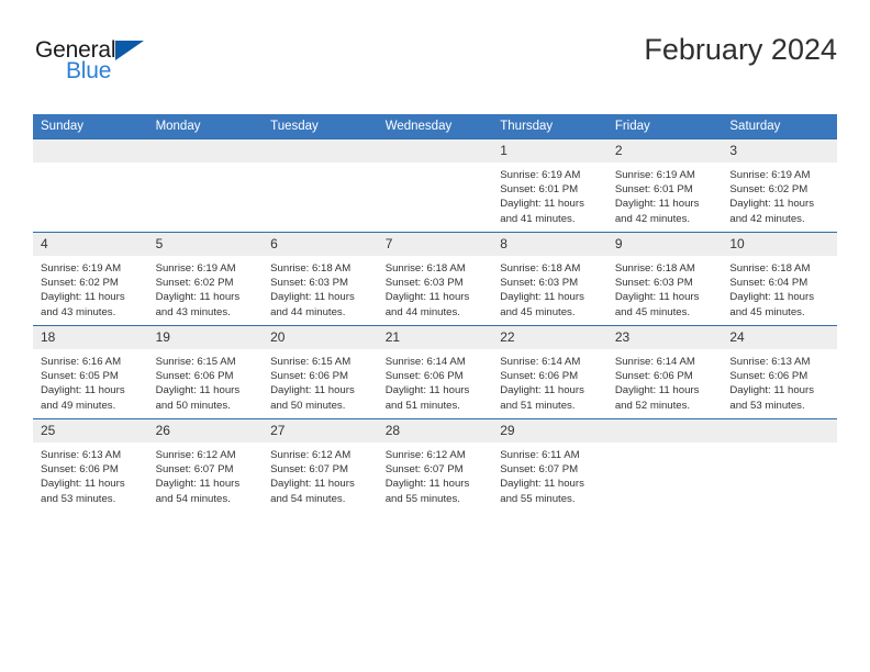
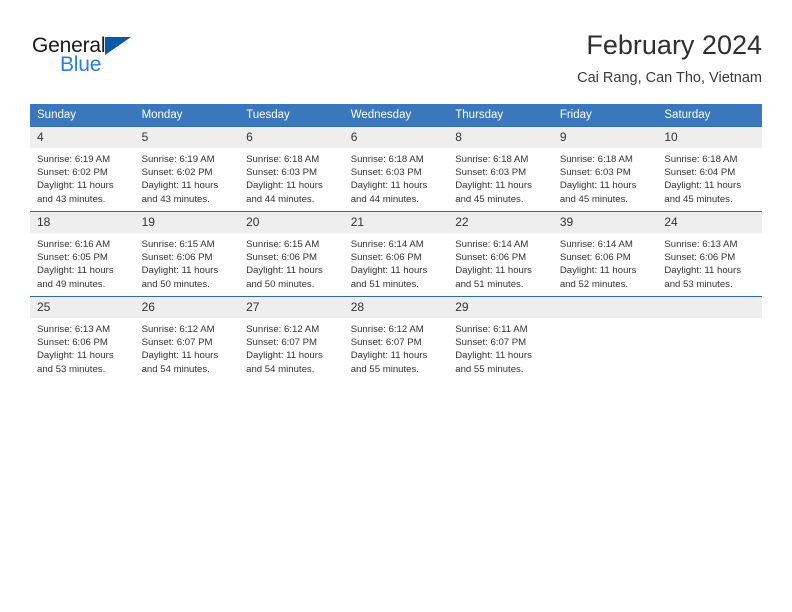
  General
  Blue
  February 2024
+ Cai Rang, Can Tho, Vietnam
  Sunday	Monday	Tuesday	Wednesday	Thursday	Friday	Saturday
- 				1Sunrise: 6:19 AMSunset: 6:01 PMDaylight: 11 hoursand 41 minutes.	2Sunrise: 6:19 AMSunset: 6:01 PMDaylight: 11 hoursand 42 minutes.	3Sunrise: 6:19 AMSunset: 6:02 PMDaylight: 11 hoursand 42 minutes.
- 4Sunrise: 6:19 AMSunset: 6:02 PMDaylight: 11 hoursand 43 minutes.	5Sunrise: 6:19 AMSunset: 6:02 PMDaylight: 11 hoursand 43 minutes.	6Sunrise: 6:18 AMSunset: 6:03 PMDaylight: 11 hoursand 44 minutes.	7Sunrise: 6:18 AMSunset: 6:03 PMDaylight: 11 hoursand 44 minutes.	8Sunrise: 6:18 AMSunset: 6:03 PMDaylight: 11 hoursand 45 minutes.	9Sunrise: 6:18 AMSunset: 6:03 PMDaylight: 11 hoursand 45 minutes.	10Sunrise: 6:18 AMSunset: 6:04 PMDaylight: 11 hoursand 45 minutes.
+ 4Sunrise: 6:19 AMSunset: 6:02 PMDaylight: 11 hoursand 43 minutes.	5Sunrise: 6:19 AMSunset: 6:02 PMDaylight: 11 hoursand 43 minutes.	6Sunrise: 6:18 AMSunset: 6:03 PMDaylight: 11 hoursand 44 minutes.	6Sunrise: 6:18 AMSunset: 6:03 PMDaylight: 11 hoursand 44 minutes.	8Sunrise: 6:18 AMSunset: 6:03 PMDaylight: 11 hoursand 45 minutes.	9Sunrise: 6:18 AMSunset: 6:03 PMDaylight: 11 hoursand 45 minutes.	10Sunrise: 6:18 AMSunset: 6:04 PMDaylight: 11 hoursand 45 minutes.
- 18Sunrise: 6:16 AMSunset: 6:05 PMDaylight: 11 hoursand 49 minutes.	19Sunrise: 6:15 AMSunset: 6:06 PMDaylight: 11 hoursand 50 minutes.	20Sunrise: 6:15 AMSunset: 6:06 PMDaylight: 11 hoursand 50 minutes.	21Sunrise: 6:14 AMSunset: 6:06 PMDaylight: 11 hoursand 51 minutes.	22Sunrise: 6:14 AMSunset: 6:06 PMDaylight: 11 hoursand 51 minutes.	23Sunrise: 6:14 AMSunset: 6:06 PMDaylight: 11 hoursand 52 minutes.	24Sunrise: 6:13 AMSunset: 6:06 PMDaylight: 11 hoursand 53 minutes.
+ 18Sunrise: 6:16 AMSunset: 6:05 PMDaylight: 11 hoursand 49 minutes.	19Sunrise: 6:15 AMSunset: 6:06 PMDaylight: 11 hoursand 50 minutes.	20Sunrise: 6:15 AMSunset: 6:06 PMDaylight: 11 hoursand 50 minutes.	21Sunrise: 6:14 AMSunset: 6:06 PMDaylight: 11 hoursand 51 minutes.	22Sunrise: 6:14 AMSunset: 6:06 PMDaylight: 11 hoursand 51 minutes.	39Sunrise: 6:14 AMSunset: 6:06 PMDaylight: 11 hoursand 52 minutes.	24Sunrise: 6:13 AMSunset: 6:06 PMDaylight: 11 hoursand 53 minutes.
  25Sunrise: 6:13 AMSunset: 6:06 PMDaylight: 11 hoursand 53 minutes.	26Sunrise: 6:12 AMSunset: 6:07 PMDaylight: 11 hoursand 54 minutes.	27Sunrise: 6:12 AMSunset: 6:07 PMDaylight: 11 hoursand 54 minutes.	28Sunrise: 6:12 AMSunset: 6:07 PMDaylight: 11 hoursand 55 minutes.	29Sunrise: 6:11 AMSunset: 6:07 PMDaylight: 11 hoursand 55 minutes.
